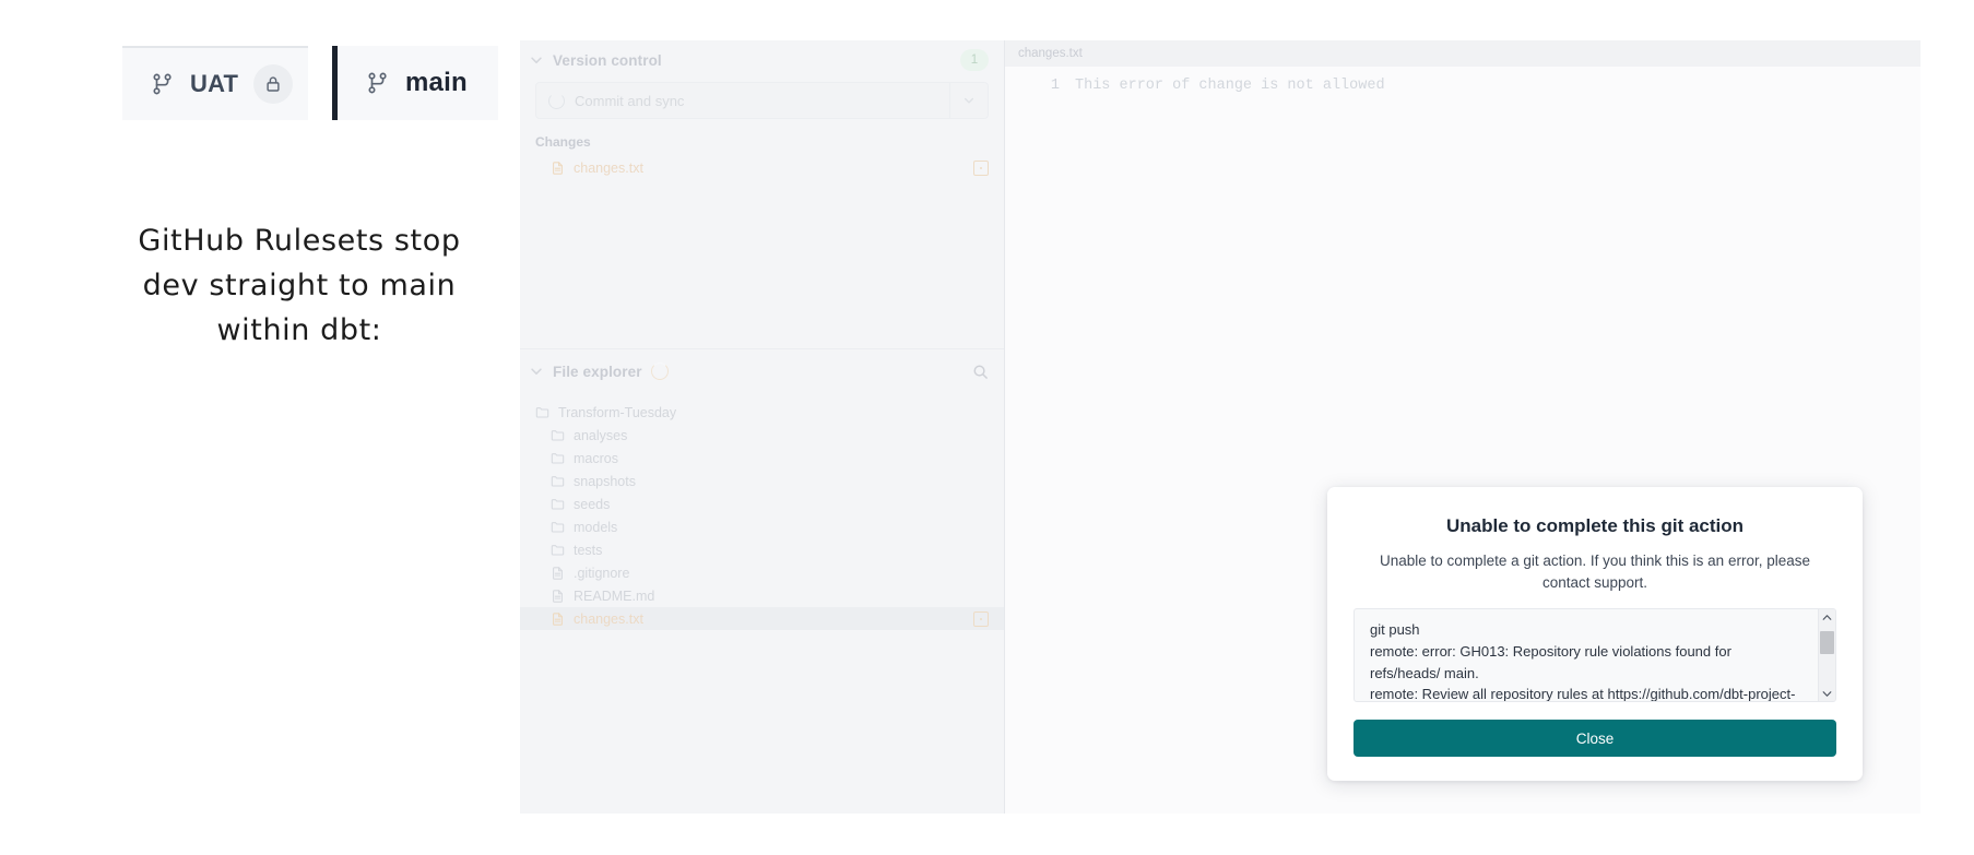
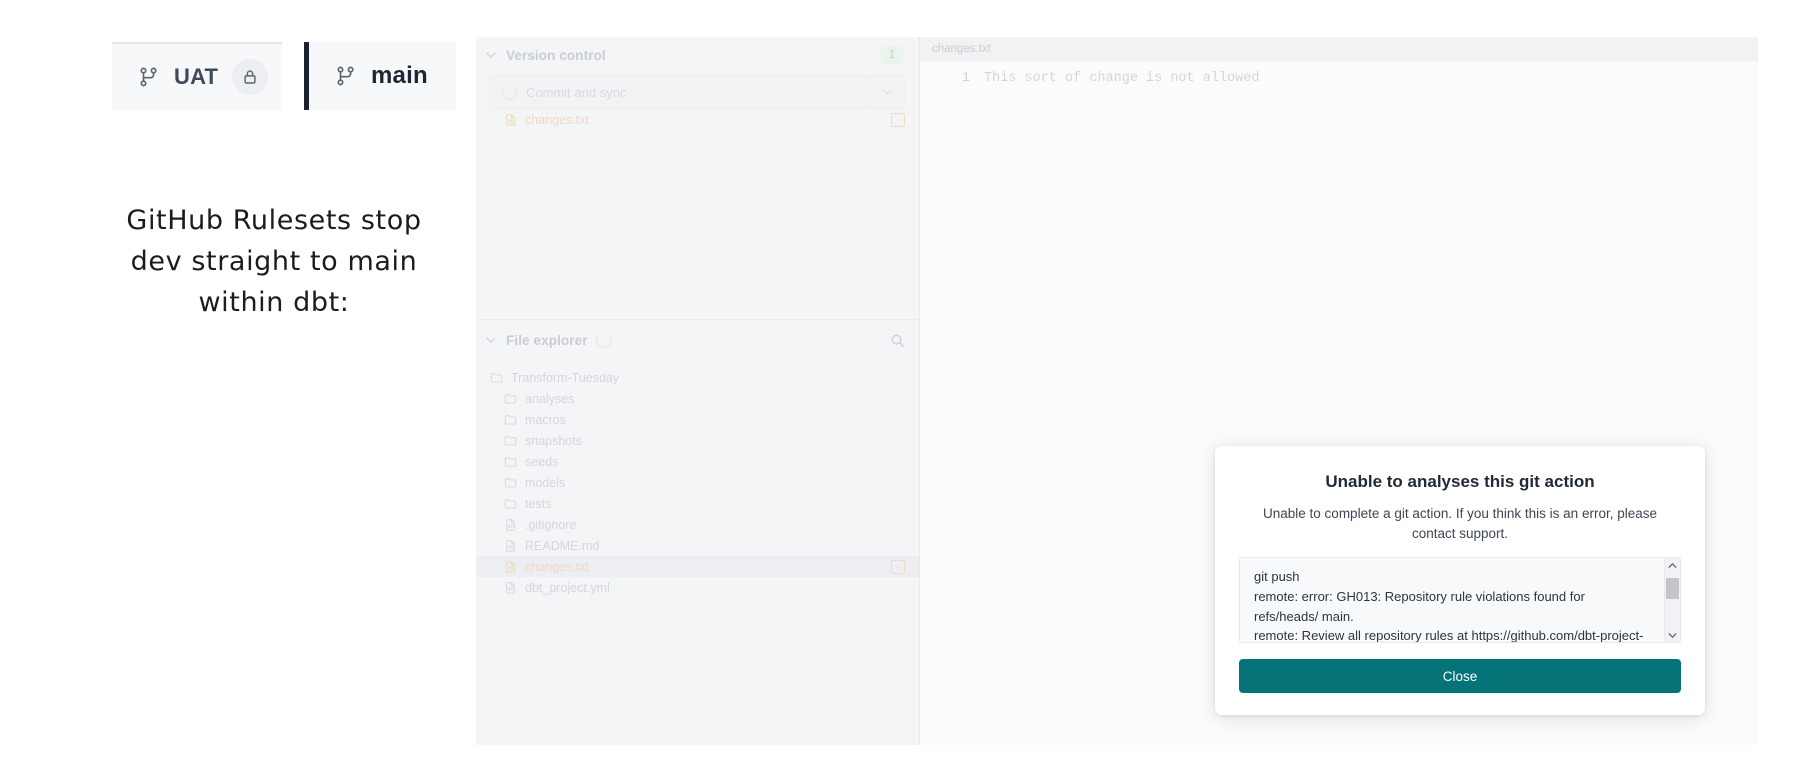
  UAT
  main
  GitHub Rulesets stop
  dev straight to main
  within dbt:
  Version control
  1
  Commit and sync
- Changes
  changes.txt
  File explorer
  Transform-Tuesday
  analyses
  macros
  snapshots
  seeds
  models
  tests
  .gitignore
  README.md
  changes.txt
+ dbt_project.yml
  changes.txt
  1
- This error of change is not allowed
+ This sort of change is not allowed
- Unable to complete this git action
+ Unable to analyses this git action
  Unable to complete a git action. If you think this is an error, please contact support.
  git push
  remote: error: GH013: Repository rule violations found for refs/heads/ main.
  remote: Review all repository rules at https://github.com/dbt-project-
  Close
